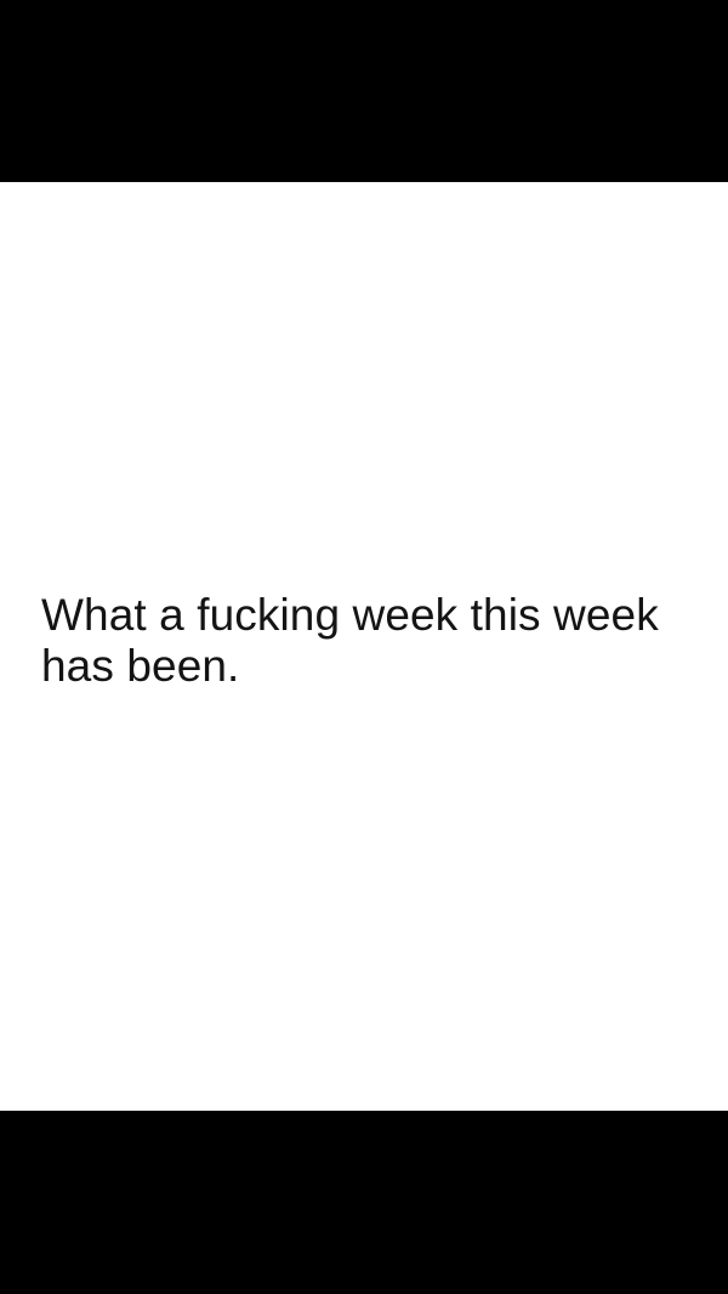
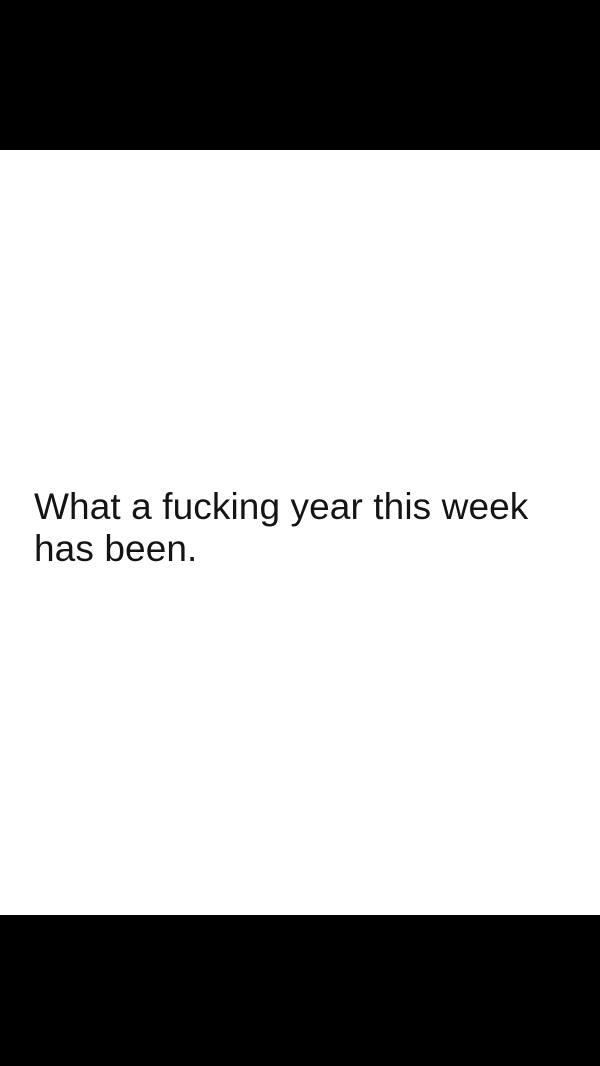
- What a fucking week this week has been.
+ What a fucking year this week has been.
